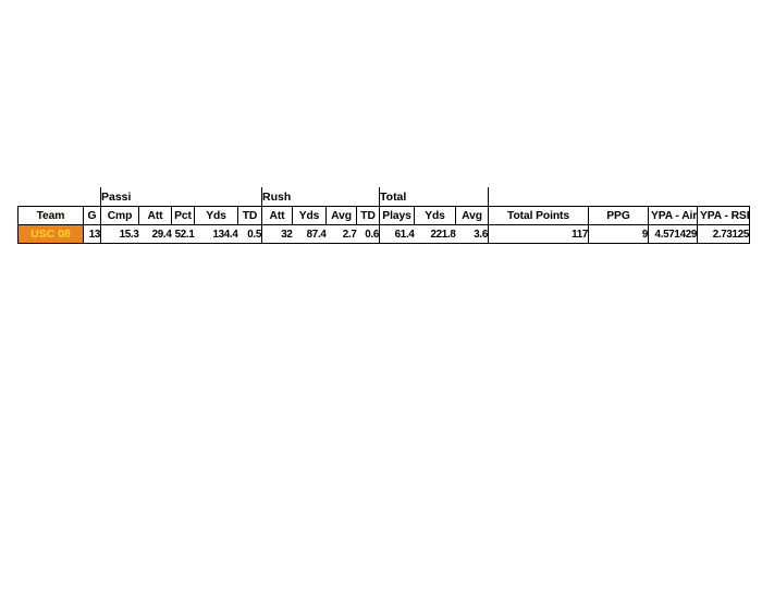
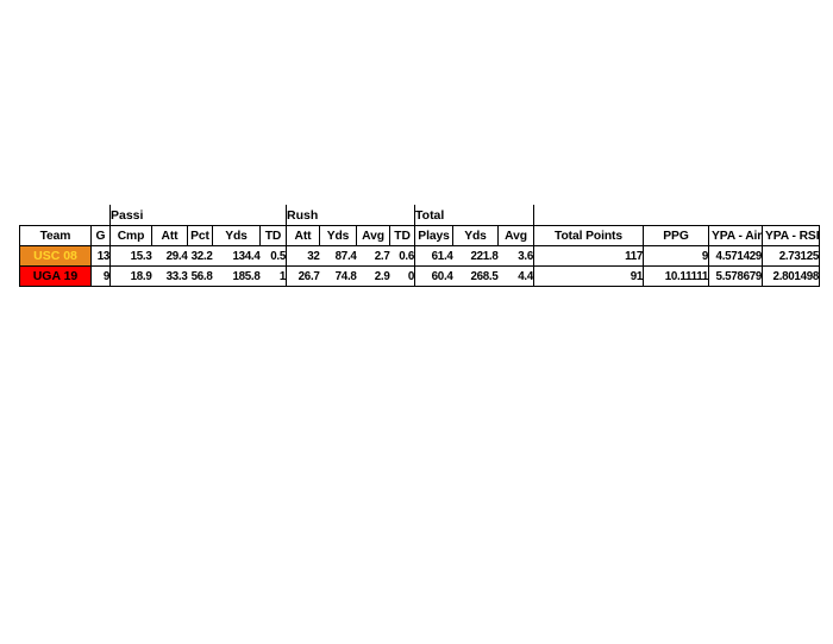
  	Passi	Rush	Total
  Team	G	Cmp	Att	Pct	Yds	TD	Att	Yds	Avg	TD	Plays	Yds	Avg	Total Points	PPG	YPA - Air	YPA - RS
- USC 08	13	15.3	29.4	52.1	134.4	0.5	32	87.4	2.7	0.6	61.4	221.8	3.6	117	9	4.571429	2.73125
+ USC 08	13	15.3	29.4	32.2	134.4	0.5	32	87.4	2.7	0.6	61.4	221.8	3.6	117	9	4.571429	2.73125
+ UGA 19	9	18.9	33.3	56.8	185.8	1	26.7	74.8	2.9	0	60.4	268.5	4.4	91	10.11111	5.578679	2.801498
